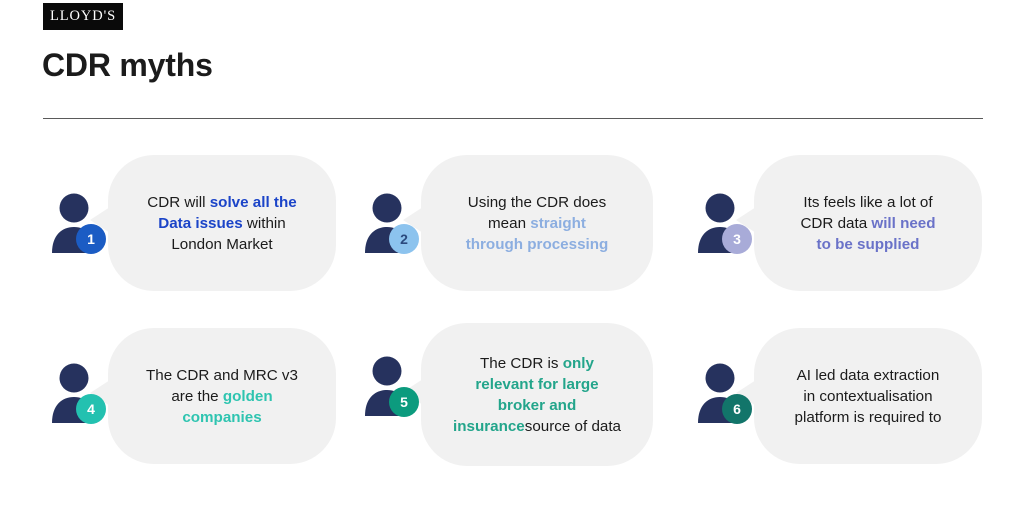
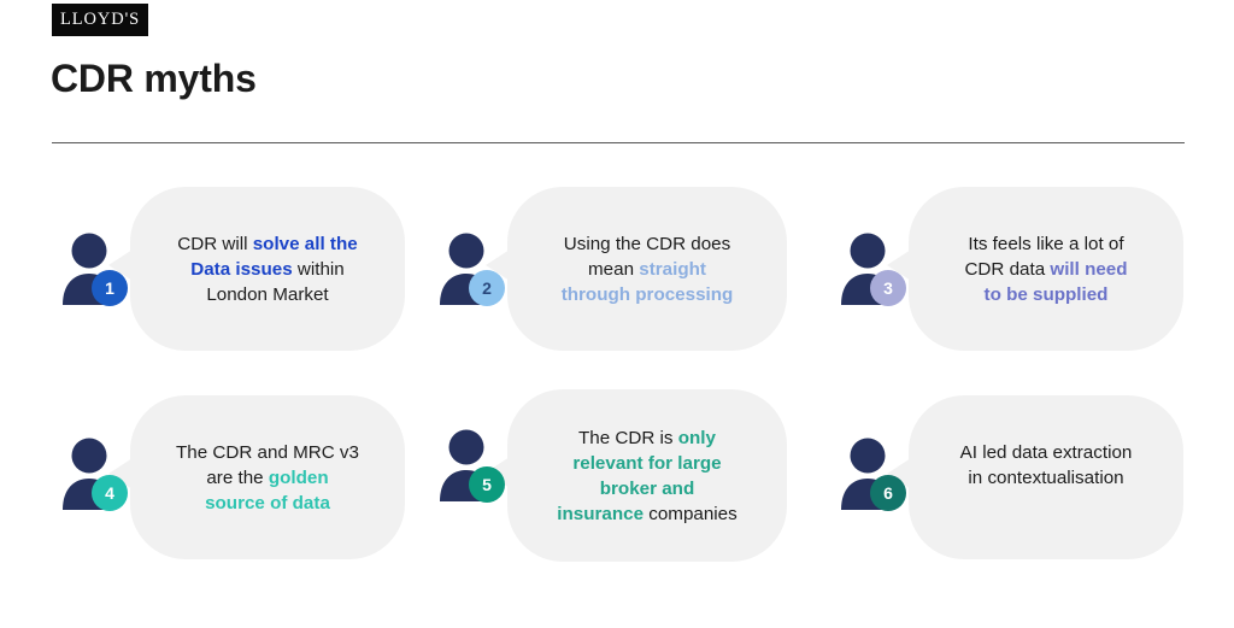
  LLOYD'S
  CDR myths
  CDR will solve all the
  Data issues within
  London Market
  1
  Using the CDR does
  mean straight
  through processing
  2
  Its feels like a lot of
  CDR data will need
  to be supplied
  3
  The CDR and MRC v3
  are the golden
- companies
+ source of data
  4
  The CDR is only
  relevant for large
  broker and
- insurancesource of data
+ insurance companies
  5
  AI led data extraction
  in contextualisation
- platform is required to
  6
